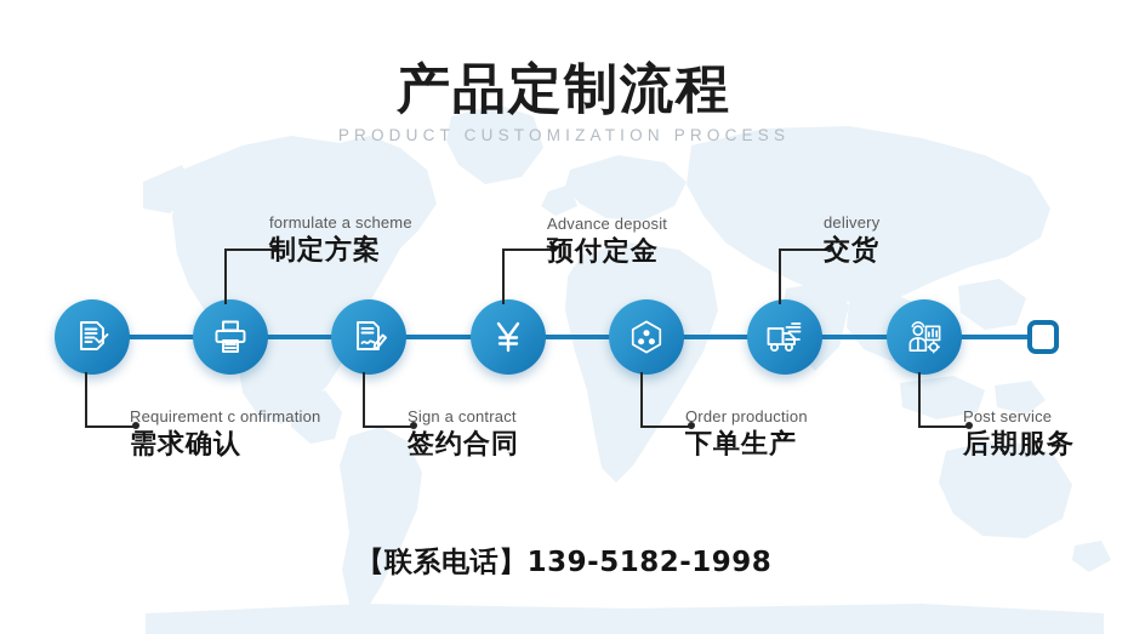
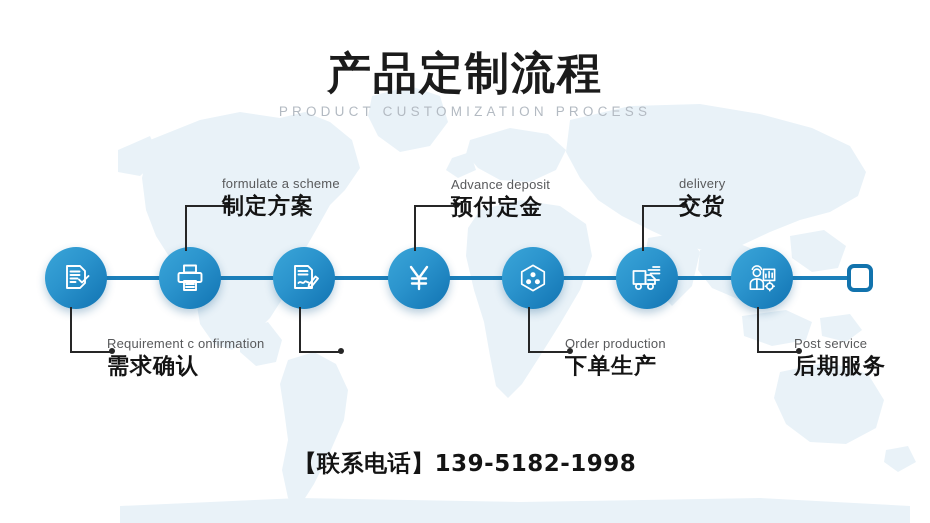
  产品定制流程
  PRODUCT CUSTOMIZATION PROCESS
  Requirement c onfirmation
  需求确认
  formulate a scheme
  制定方案
- Sign a contract
- 签约合同
  Advance deposit
  预付定金
  Order production
  下单生产
  delivery
  交货
  Post service
  后期服务
  【联系电话】139-5182-1998
